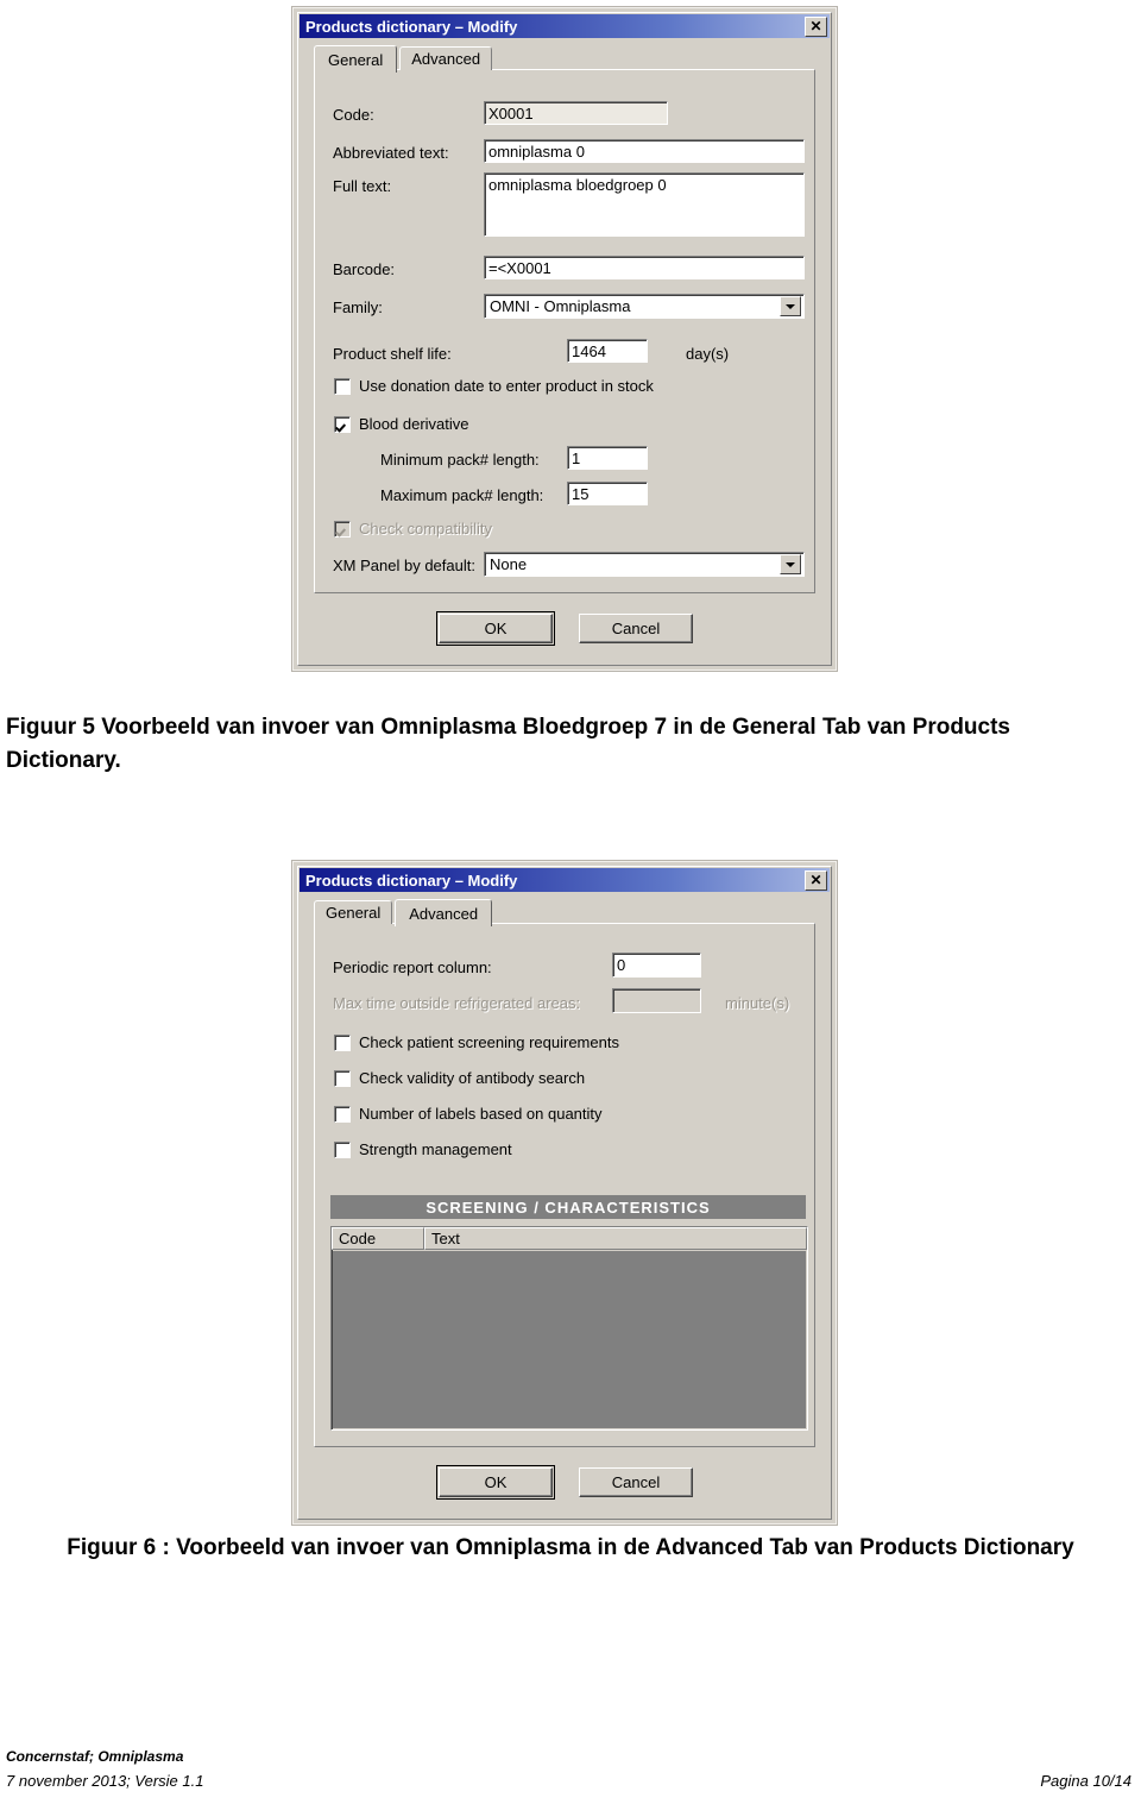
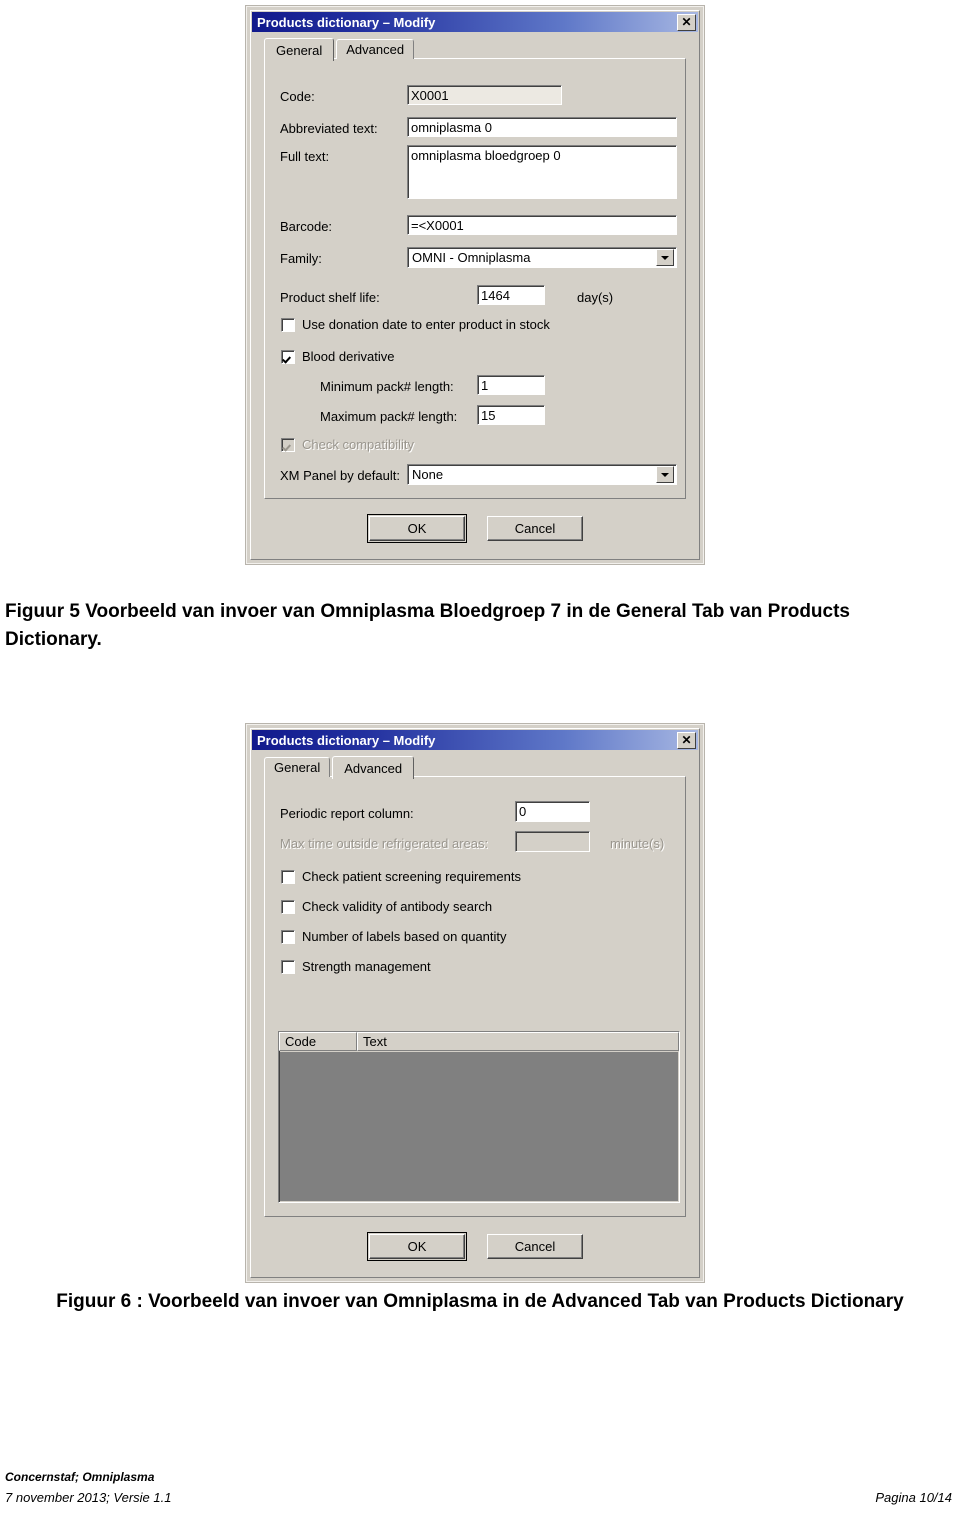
  Products dictionary – Modify
  ✕
  General
  Advanced
  Code:
  X0001
  Abbreviated text:
  omniplasma 0
  Full text:
  omniplasma bloedgroep 0
  Barcode:
  =<X0001
  Family:
  OMNI - Omniplasma
  Product shelf life:
  1464
  day(s)
  Use donation date to enter product in stock
  Blood derivative
  Minimum pack# length:
  1
  Maximum pack# length:
  15
  Check compatibility
  XM Panel by default:
  None
  OK
  Cancel
  Figuur 5 Voorbeeld van invoer van Omniplasma Bloedgroep 7 in de General Tab van Products Dictionary.
  Products dictionary – Modify
  ✕
  General
  Advanced
  Periodic report column:
  0
  Max time outside refrigerated areas:
  minute(s)
  Check patient screening requirements
  Check validity of antibody search
  Number of labels based on quantity
  Strength management
- SCREENING / CHARACTERISTICS
  Code
  Text
  OK
  Cancel
  Figuur 6 : Voorbeeld van invoer van Omniplasma in de Advanced Tab van Products Dictionary
  Concernstaf; Omniplasma
  7 november 2013; Versie 1.1
  Pagina 10/14
